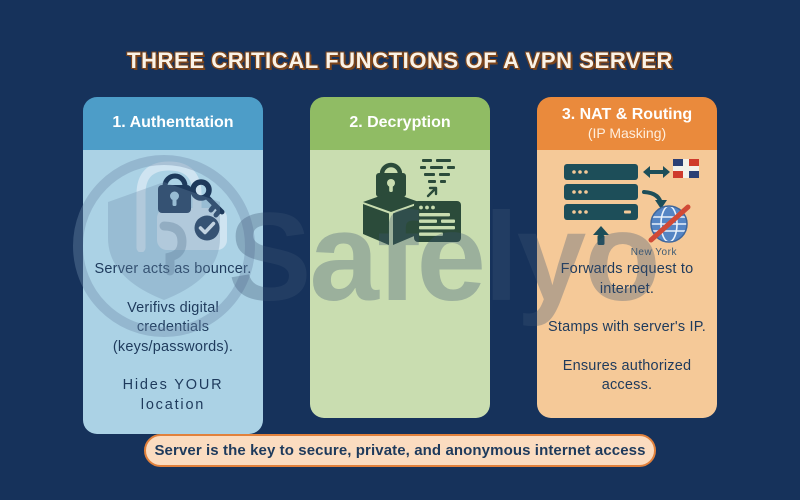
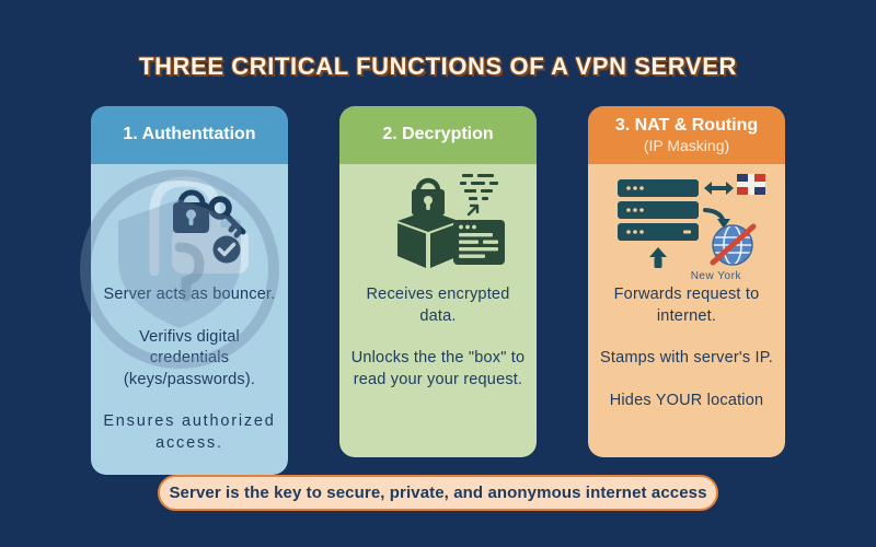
  THREE CRITICAL FUNCTIONS OF A VPN SERVER
  1. Authenttation
  Server acts as bouncer.
  Verifivs digital credentials (keys/passwords).
- Hides YOUR location
+ Ensures authorized access.
  2. Decryption
+ Receives encrypted data.
+ Unlocks the the "box" to read your your request.
  3. NAT & Routing
  (IP Masking)
  New York
  Forwards request to internet.
  Stamps with server's IP.
- Ensures authorized access.
+ Hides YOUR location
  Server is the key to secure, private, and anonymous internet access
- Safelyo
